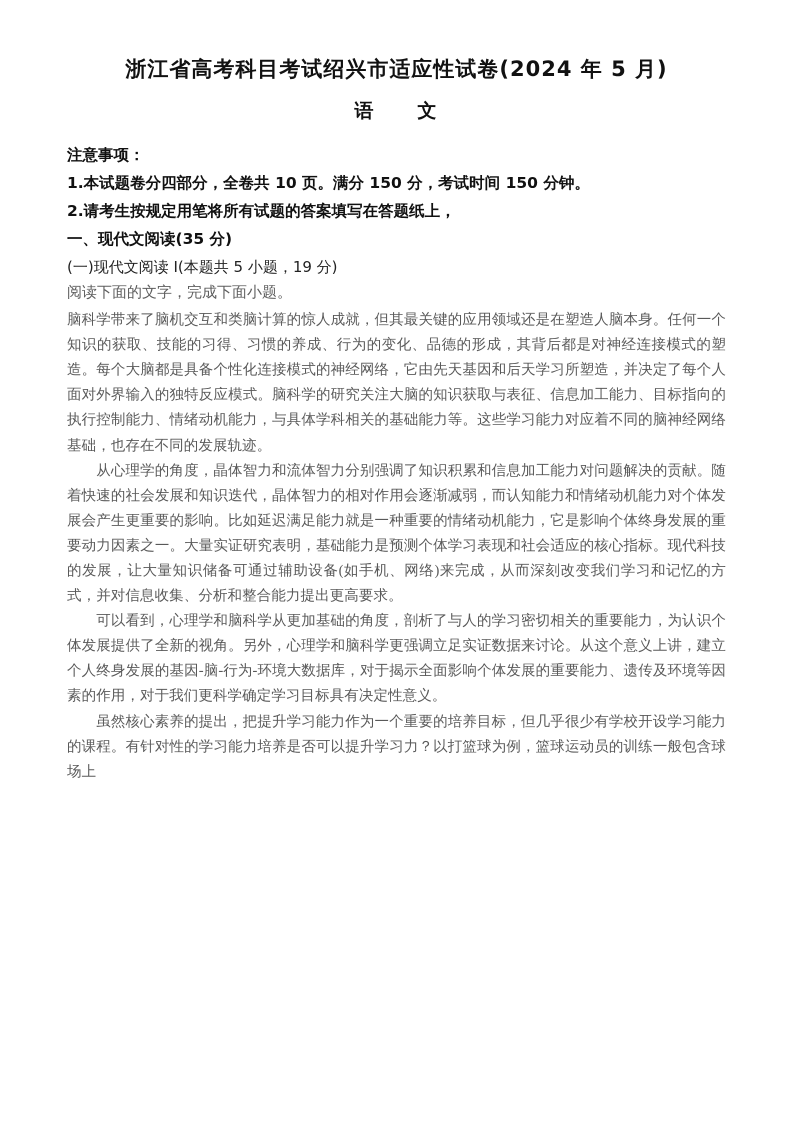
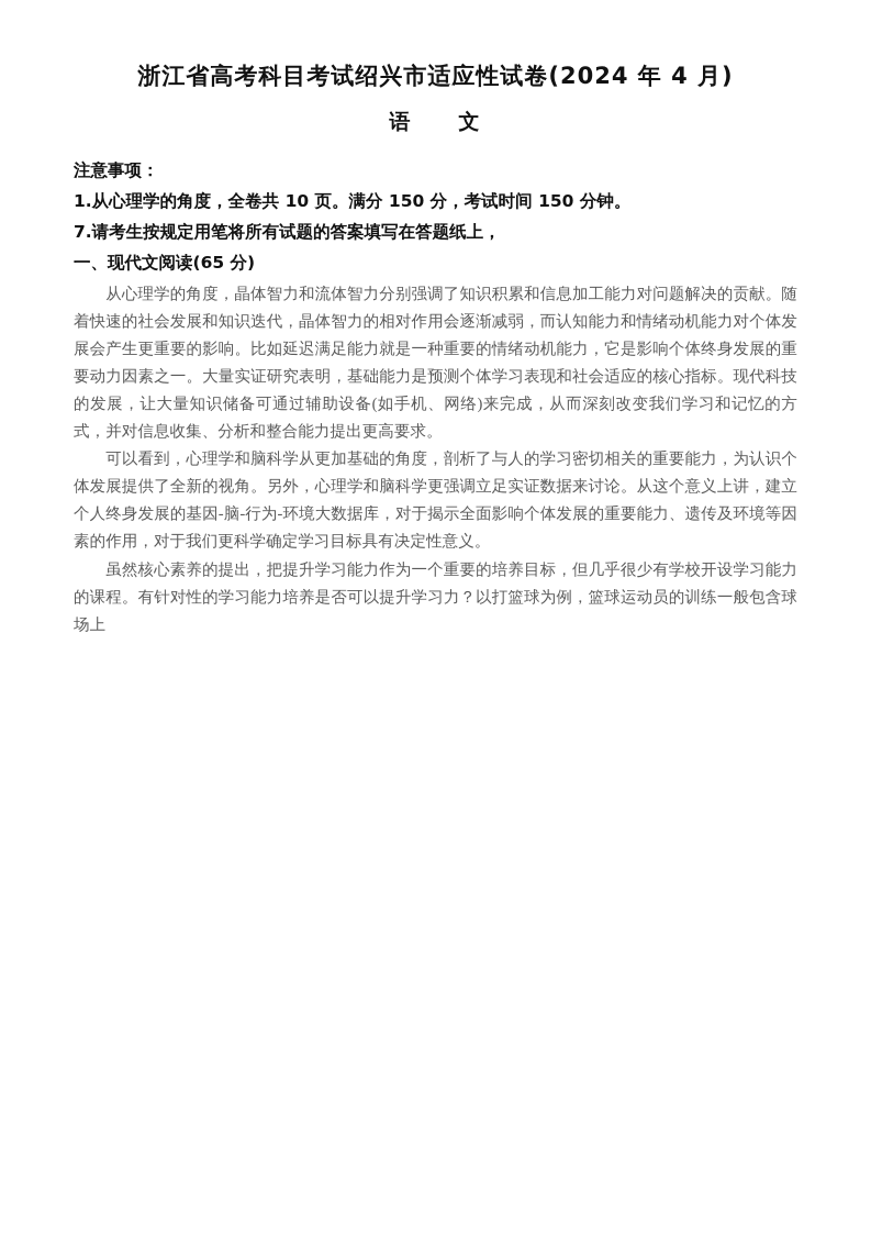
- 浙江省高考科目考试绍兴市适应性试卷(2024 年 5 月)
+ 浙江省高考科目考试绍兴市适应性试卷(2024 年 4 月)
  语 文
  注意事项：
- 1.本试题卷分四部分，全卷共 10 页。满分 150 分，考试时间 150 分钟。
+ 1.从心理学的角度，全卷共 10 页。满分 150 分，考试时间 150 分钟。
- 2.请考生按规定用笔将所有试题的答案填写在答题纸上，
+ 7.请考生按规定用笔将所有试题的答案填写在答题纸上，
- 一、现代文阅读(35 分)
+ 一、现代文阅读(65 分)
- (一)现代文阅读 I(本题共 5 小题，19 分)
- 阅读下面的文字，完成下面小题。
- 脑科学带来了脑机交互和类脑计算的惊人成就，但其最关键的应用领域还是在塑造人脑本身。任何一个知识的获取、技能的习得、习惯的养成、行为的变化、品德的形成，其背后都是对神经连接模式的塑造。每个大脑都是具备个性化连接模式的神经网络，它由先天基因和后天学习所塑造，并决定了每个人面对外界输入的独特反应模式。脑科学的研究关注大脑的知识获取与表征、信息加工能力、目标指向的执行控制能力、情绪动机能力，与具体学科相关的基础能力等。这些学习能力对应着不同的脑神经网络基础，也存在不同的发展轨迹。
  从心理学的角度，晶体智力和流体智力分别强调了知识积累和信息加工能力对问题解决的贡献。随着快速的社会发展和知识迭代，晶体智力的相对作用会逐渐减弱，而认知能力和情绪动机能力对个体发展会产生更重要的影响。比如延迟满足能力就是一种重要的情绪动机能力，它是影响个体终身发展的重要动力因素之一。大量实证研究表明，基础能力是预测个体学习表现和社会适应的核心指标。现代科技的发展，让大量知识储备可通过辅助设备(如手机、网络)来完成，从而深刻改变我们学习和记忆的方式，并对信息收集、分析和整合能力提出更高要求。
  可以看到，心理学和脑科学从更加基础的角度，剖析了与人的学习密切相关的重要能力，为认识个体发展提供了全新的视角。另外，心理学和脑科学更强调立足实证数据来讨论。从这个意义上讲，建立个人终身发展的基因-脑-行为-环境大数据库，对于揭示全面影响个体发展的重要能力、遗传及环境等因素的作用，对于我们更科学确定学习目标具有决定性意义。
  虽然核心素养的提出，把提升学习能力作为一个重要的培养目标，但几乎很少有学校开设学习能力的课程。有针对性的学习能力培养是否可以提升学习力？以打篮球为例，篮球运动员的训练一般包含球场上
